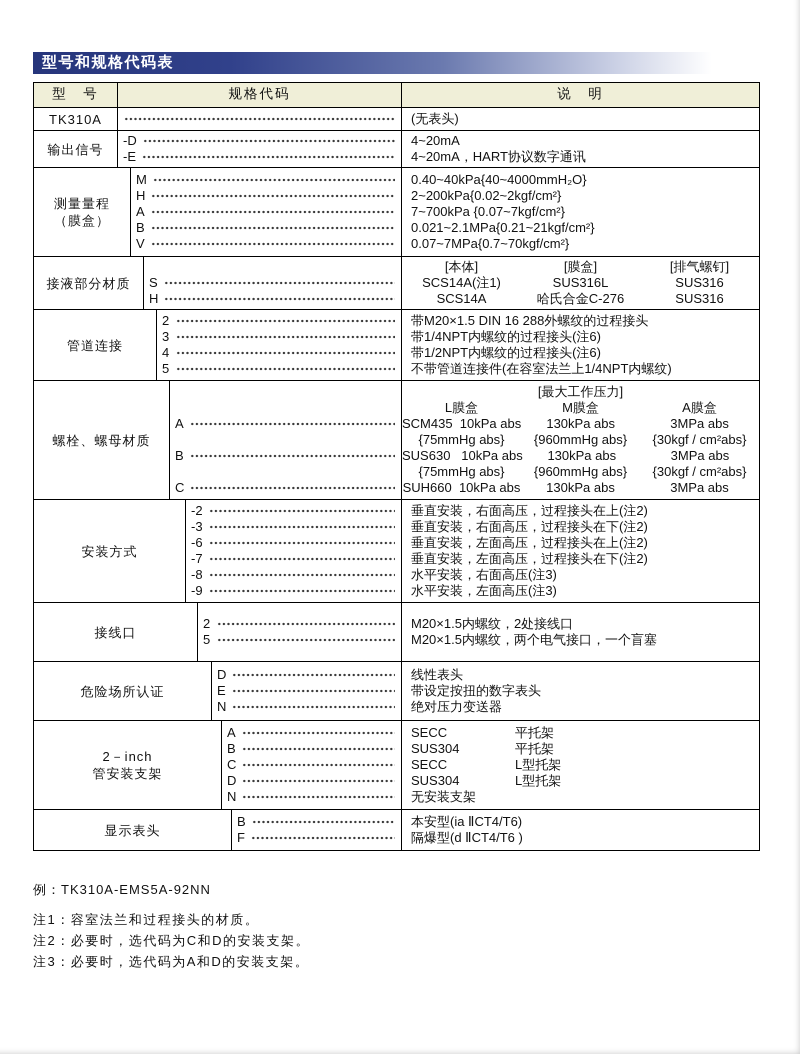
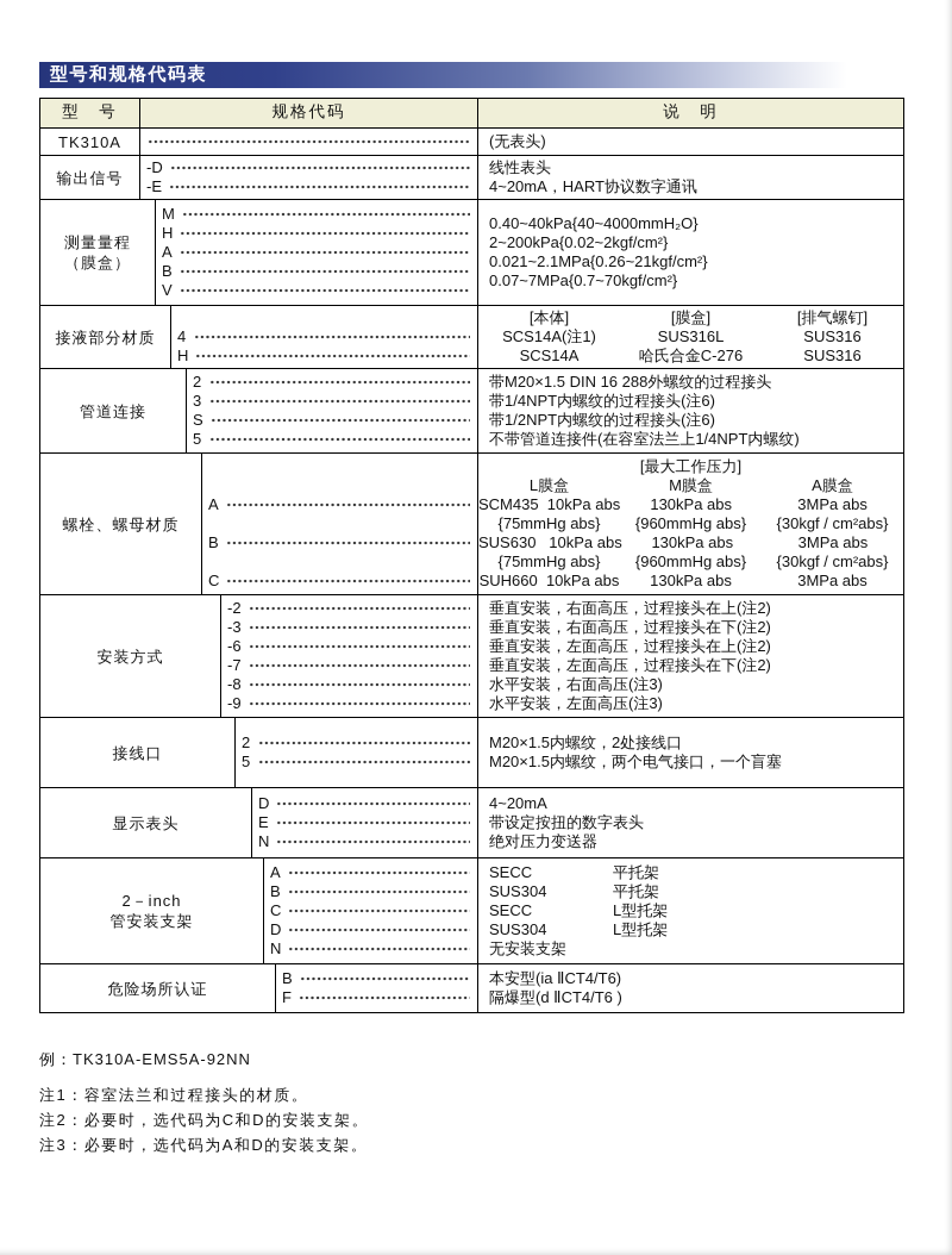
  型号和规格代码表
  型 号
  规格代码
  说 明
  TK310A
  (无表头)
  输出信号
  -D
  -E
- 4~20mA
+ 线性表头
  4~20mA，HART协议数字通讯
  测量量程
  （膜盒）
  M
  H
  A
  B
  V
  0.40~40kPa{40~4000mmH₂O}
  2~200kPa{0.02~2kgf/cm²}
- 7~700kPa {0.07~7kgf/cm²}
- 0.021~2.1MPa{0.21~21kgf/cm²}
+ 0.021~2.1MPa{0.26~21kgf/cm²}
  0.07~7MPa{0.7~70kgf/cm²}
  接液部分材质
- S
+ 4
  H
  [本体]
  [膜盒]
  [排气螺钉]
  SCS14A(注1)
  SUS316L
  SUS316
  SCS14A
  哈氏合金C-276
  SUS316
  管道连接
  2
  3
- 4
+ S
  5
  带M20×1.5 DIN 16 288外螺纹的过程接头
  带1/4NPT内螺纹的过程接头(注6)
  带1/2NPT内螺纹的过程接头(注6)
  不带管道连接件(在容室法兰上1/4NPT内螺纹)
  螺栓、螺母材质
  A
  B
  C
  [最大工作压力]
  L膜盒
  M膜盒
  A膜盒
  SCM435 10kPa abs
  130kPa abs
  3MPa abs
  {75mmHg abs}
  {960mmHg abs}
  {30kgf / cm²abs}
  SUS630 10kPa abs
  130kPa abs
  3MPa abs
  {75mmHg abs}
  {960mmHg abs}
  {30kgf / cm²abs}
  SUH660 10kPa abs
  130kPa abs
  3MPa abs
  安装方式
  -2
  -3
  -6
  -7
  -8
  -9
  垂直安装，右面高压，过程接头在上(注2)
  垂直安装，右面高压，过程接头在下(注2)
  垂直安装，左面高压，过程接头在上(注2)
  垂直安装，左面高压，过程接头在下(注2)
  水平安装，右面高压(注3)
  水平安装，左面高压(注3)
  接线口
  2
  5
  M20×1.5内螺纹，2处接线口
  M20×1.5内螺纹，两个电气接口，一个盲塞
- 危险场所认证
+ 显示表头
  D
  E
  N
- 线性表头
+ 4~20mA
  带设定按扭的数字表头
  绝对压力变送器
  2－inch
  管安装支架
  A
  B
  C
  D
  N
  SECC
  平托架
  SUS304
  平托架
  SECC
  L型托架
  SUS304
  L型托架
  无安装支架
- 显示表头
+ 危险场所认证
  B
  F
  本安型(ia ⅡCT4/T6)
  隔爆型(d ⅡCT4/T6 )
  例：TK310A-EMS5A-92NN
  注1：容室法兰和过程接头的材质。
  注2：必要时，选代码为C和D的安装支架。
  注3：必要时，选代码为A和D的安装支架。
